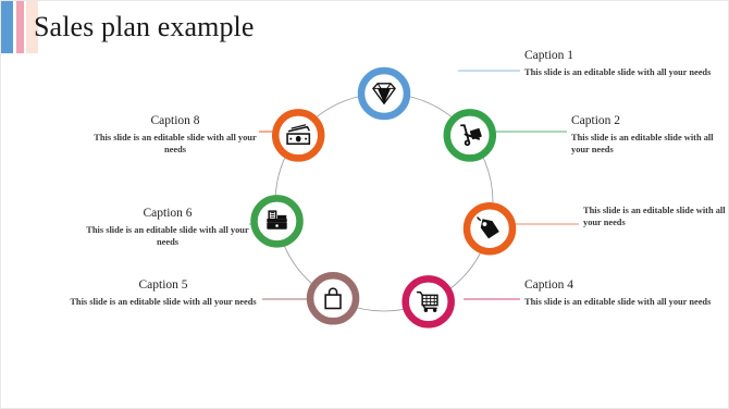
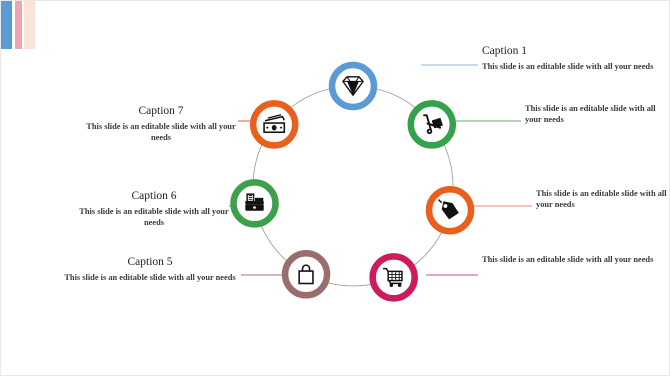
- Sales plan example
  Caption 1
  This slide is an editable slide with all your needs
- Caption 2
  This slide is an editable slide with all your needs
  This slide is an editable slide with all your needs
- Caption 4
  This slide is an editable slide with all your needs
  Caption 5
  This slide is an editable slide with all your needs
  Caption 6
  This slide is an editable slide with all your needs
- Caption 8
+ Caption 7
  This slide is an editable slide with all your needs
